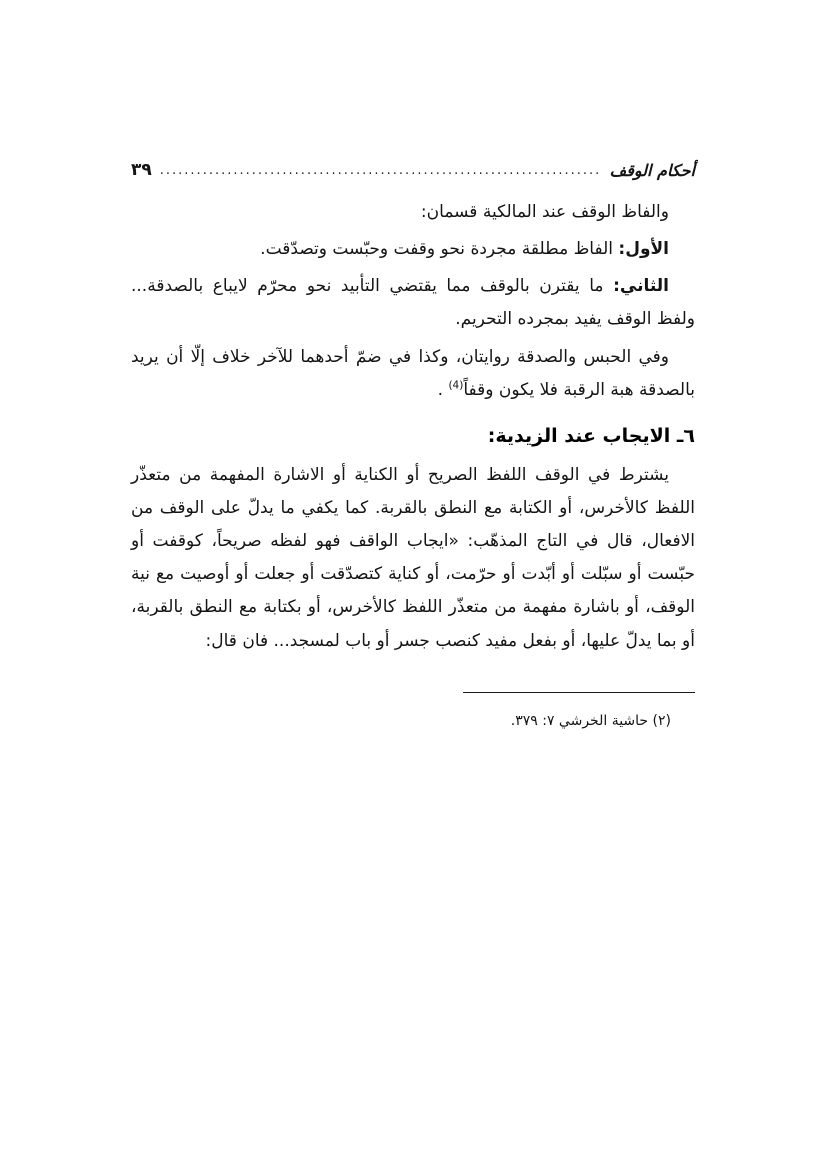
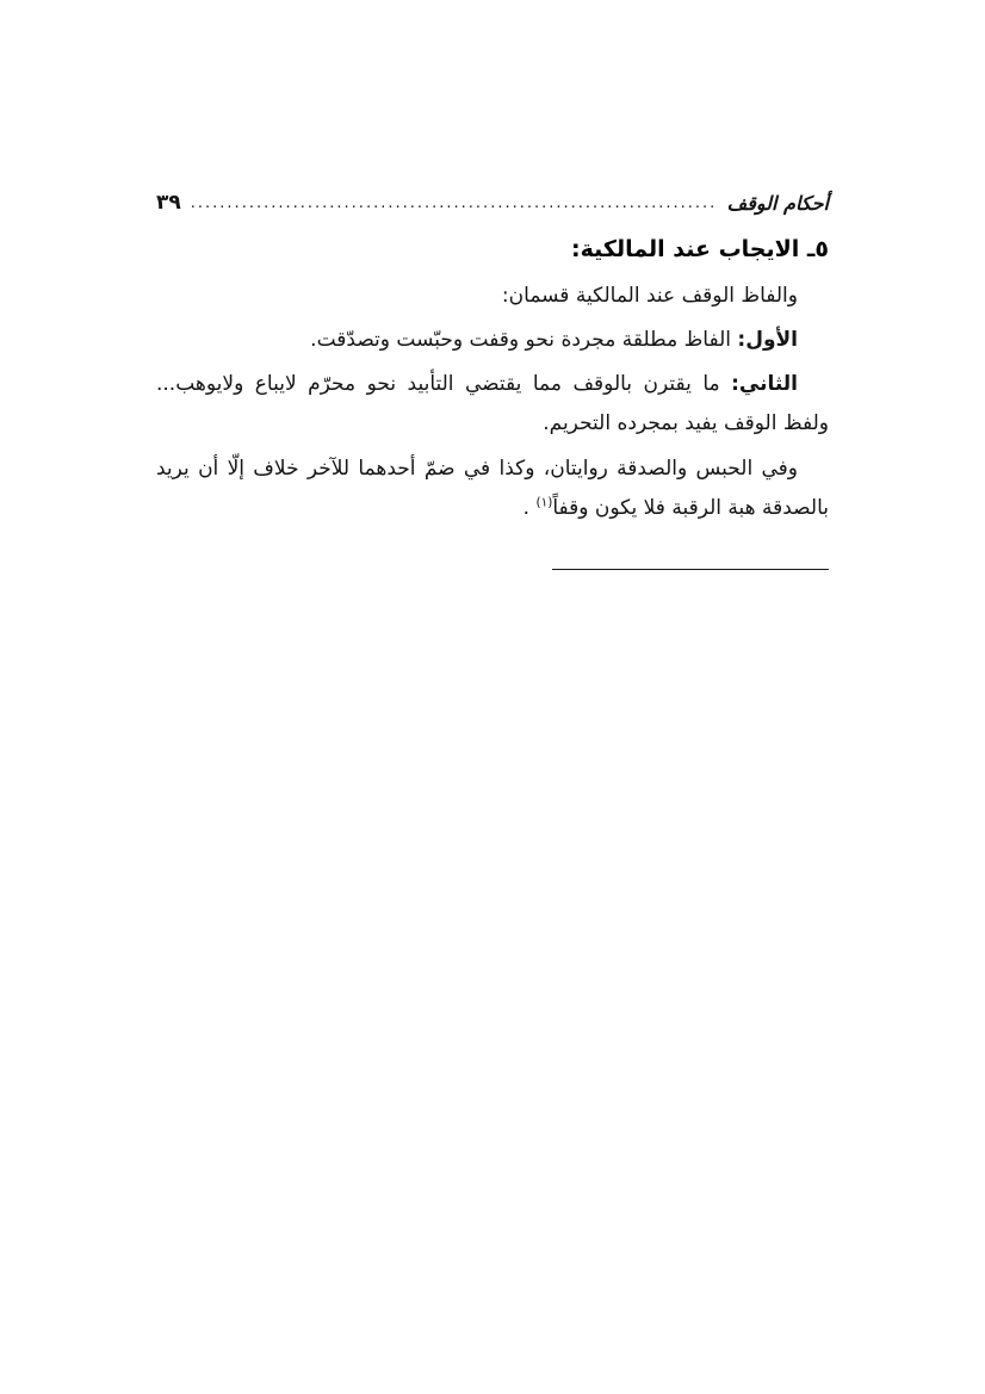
  أحكام الوقف
  ٣٩
+ ٥ـ الايجاب عند المالكية:
  والفاظ الوقف عند المالكية قسمان:
  الأول: الفاظ مطلقة مجردة نحو وقفت وحبّست وتصدّقت.
- الثاني: ما يقترن بالوقف مما يقتضي التأبيد نحو محرّم لايباع بالصدقة... ولفظ الوقف يفيد بمجرده التحريم.
+ الثاني: ما يقترن بالوقف مما يقتضي التأبيد نحو محرّم لايباع ولايوهب... ولفظ الوقف يفيد بمجرده التحريم.
- وفي الحبس والصدقة روايتان، وكذا في ضمّ أحدهما للآخر خلاف إلّا أن يريد بالصدقة هبة الرقبة فلا يكون وقفاً(4) .
+ وفي الحبس والصدقة روايتان، وكذا في ضمّ أحدهما للآخر خلاف إلّا أن يريد بالصدقة هبة الرقبة فلا يكون وقفاً(١) .
- ٦ـ الايجاب عند الزيدية:
- يشترط في الوقف اللفظ الصريح أو الكناية أو الاشارة المفهمة من متعذّر اللفظ كالأخرس، أو الكتابة مع النطق بالقربة. كما يكفي ما يدلّ على الوقف من الافعال، قال في التاج المذهّب: «ايجاب الواقف فهو لفظه صريحاً، كوقفت أو حبّست أو سبّلت أو أبّدت أو حرّمت، أو كناية كتصدّقت أو جعلت أو أوصيت مع نية الوقف، أو باشارة مفهمة من متعذّر اللفظ كالأخرس، أو بكتابة مع النطق بالقربة، أو بما يدلّ عليها، أو بفعل مفيد كنصب جسر أو باب لمسجد... فان قال:
- (٢) حاشية الخرشي ٧: ٣٧٩.
